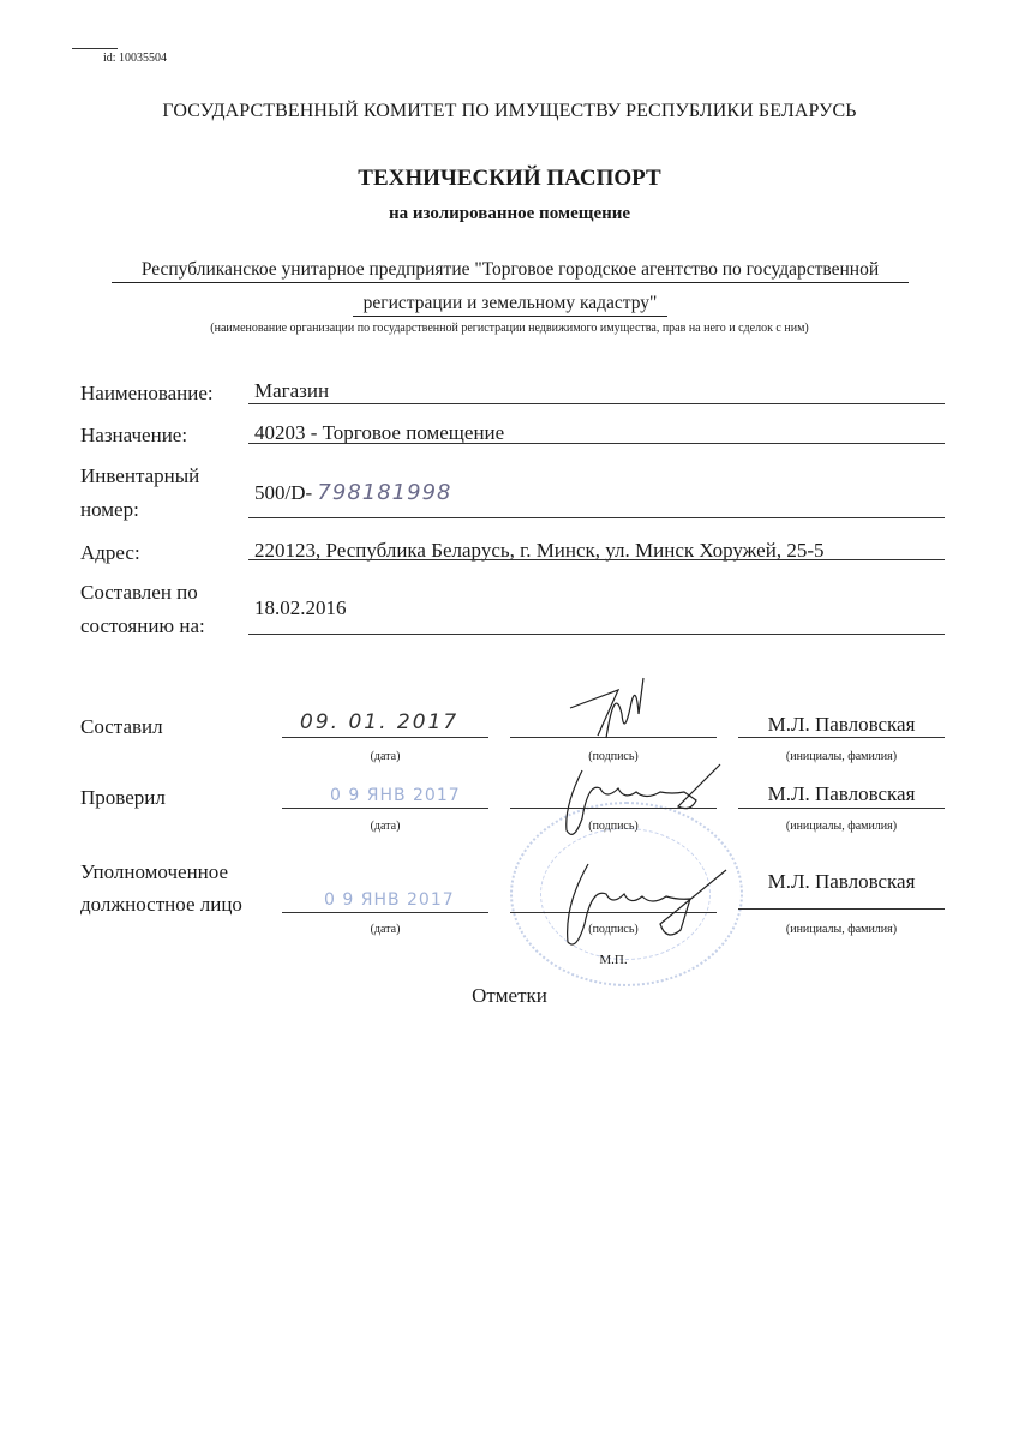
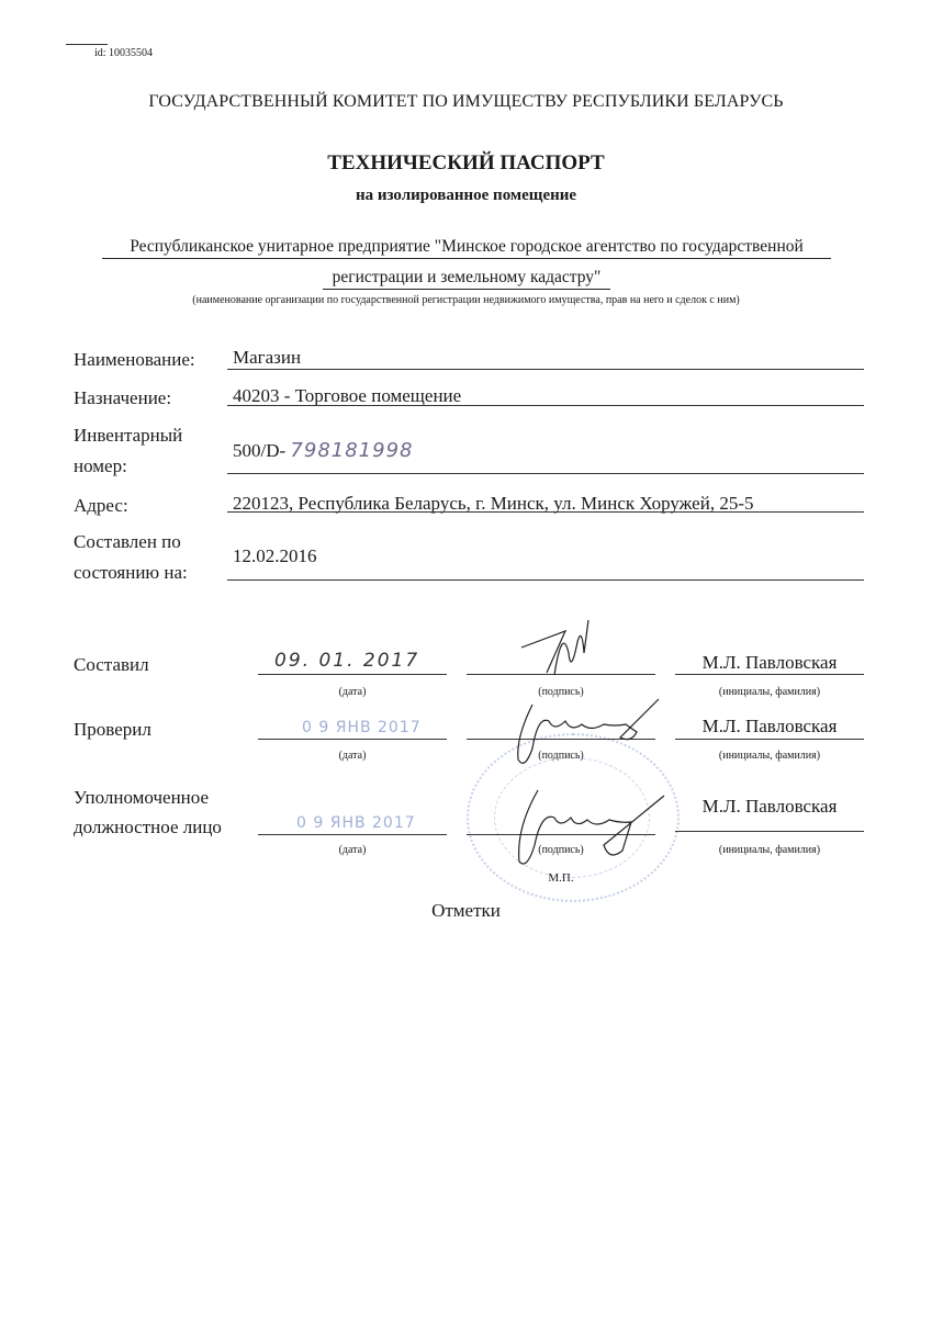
  id: 10035504
  ГОСУДАРСТВЕННЫЙ КОМИТЕТ ПО ИМУЩЕСТВУ РЕСПУБЛИКИ БЕЛАРУСЬ
  ТЕХНИЧЕСКИЙ ПАСПОРТ
  на изолированное помещение
- Республиканское унитарное предприятие "Торговое городское агентство по государственной
+ Республиканское унитарное предприятие "Минское городское агентство по государственной
  регистрации и земельному кадастру"
  (наименование организации по государственной регистрации недвижимого имущества, прав на него и сделок с ним)
  Наименование:
  Магазин
  Назначение:
  40203 - Торговое помещение
  Инвентарный
  номер:
  500/D- 798181998
  Адрес:
  220123, Республика Беларусь, г. Минск, ул. Минск Хоружей, 25-5
  Составлен по
  состоянию на:
- 18.02.2016
+ 12.02.2016
  Составил
  09. 01. 2017
  М.Л. Павловская
  (дата)
  (подпись)
  (инициалы, фамилия)
  Проверил
  0 9 ЯНВ 2017
  М.Л. Павловская
  (дата)
  (подпись)
  (инициалы, фамилия)
  Уполномоченное
  должностное лицо
  0 9 ЯНВ 2017
  М.Л. Павловская
  (дата)
  (подпись)
  (инициалы, фамилия)
  М.П.
  Отметки
